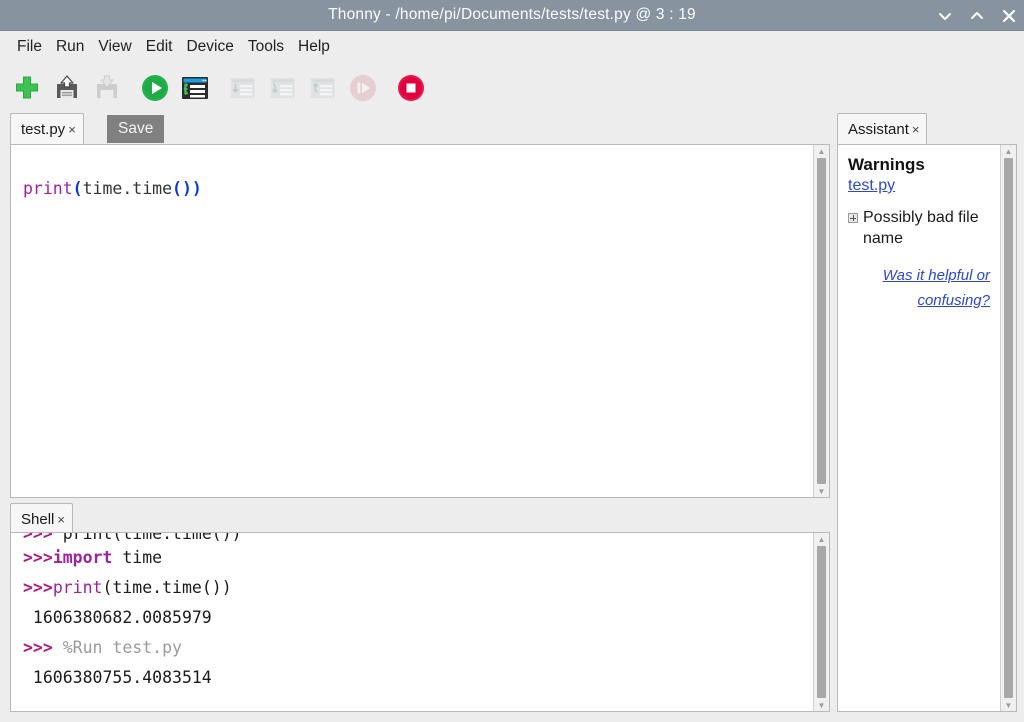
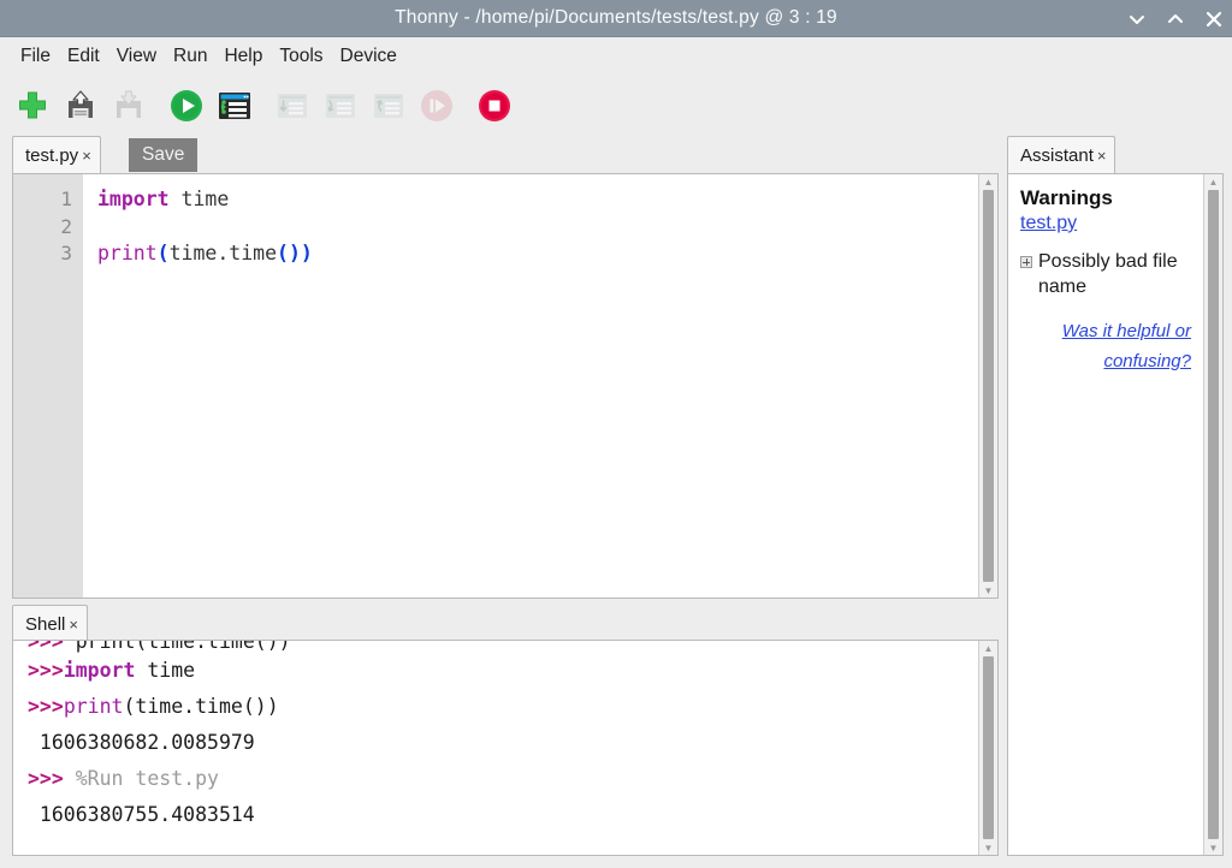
  Thonny - /home/pi/Documents/tests/test.py @ 3 : 19
  File
- Run
+ Edit
  View
- Edit
+ Run
- Device
+ Help
  Tools
- Help
+ Device
  test.py
  ×
  Save
+ 1
+ 2
+ 3
+ import time
  print(time.time())
  ▲
  ▼
  Shell
  ×
  >>> print(time.time())
  >>>import time
  >>>print(time.time())
  1606380682.0085979
  >>> %Run test.py
  1606380755.4083514
  ▲
  ▼
  Assistant
  ×
  Warnings
  test.py
  Possibly bad file name
  Was it helpful or confusing?
  ▲
  ▼
